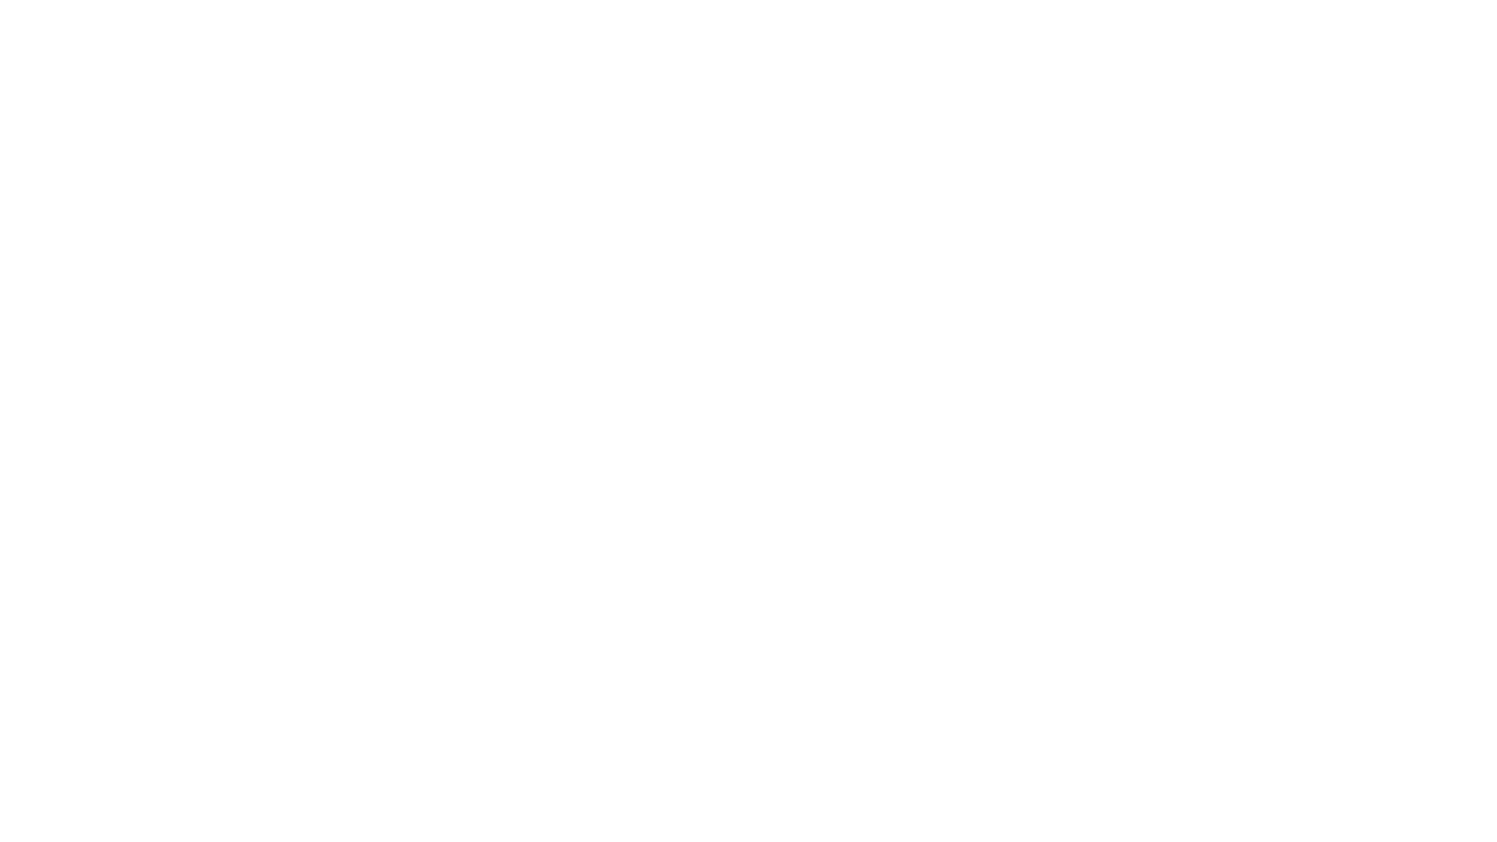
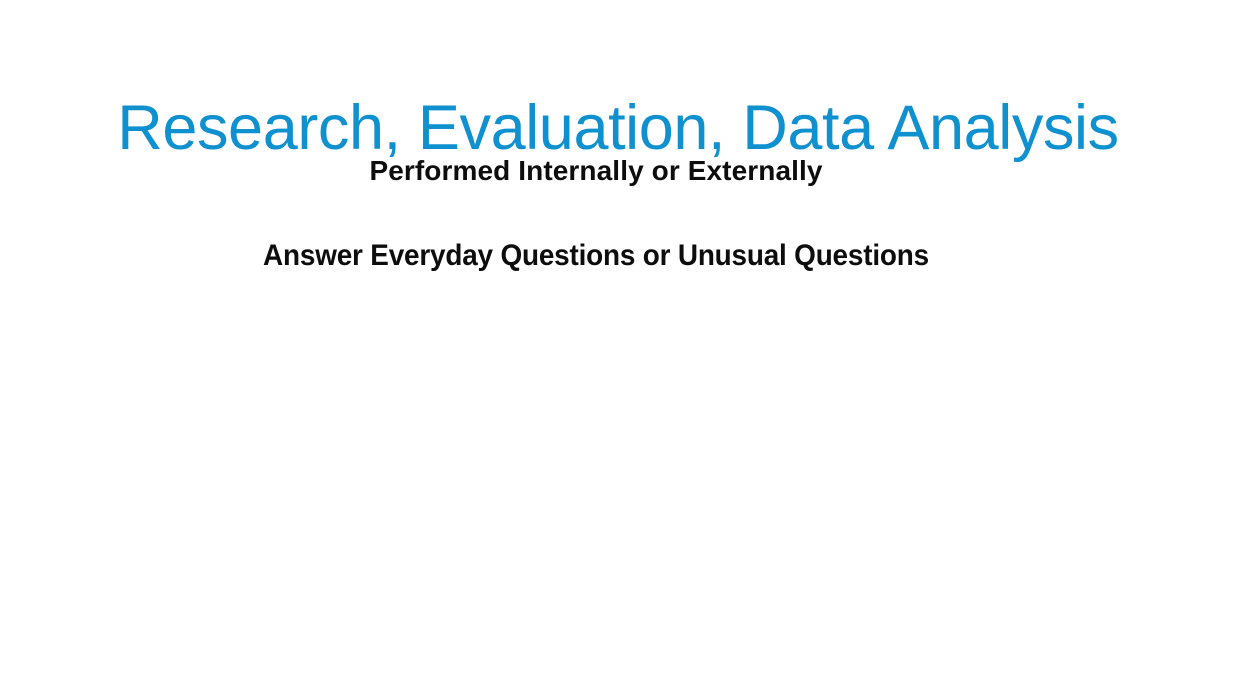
+ Research, Evaluation, Data Analysis
+ Performed Internally or Externally
+ Answer Everyday Questions or Unusual Questions
